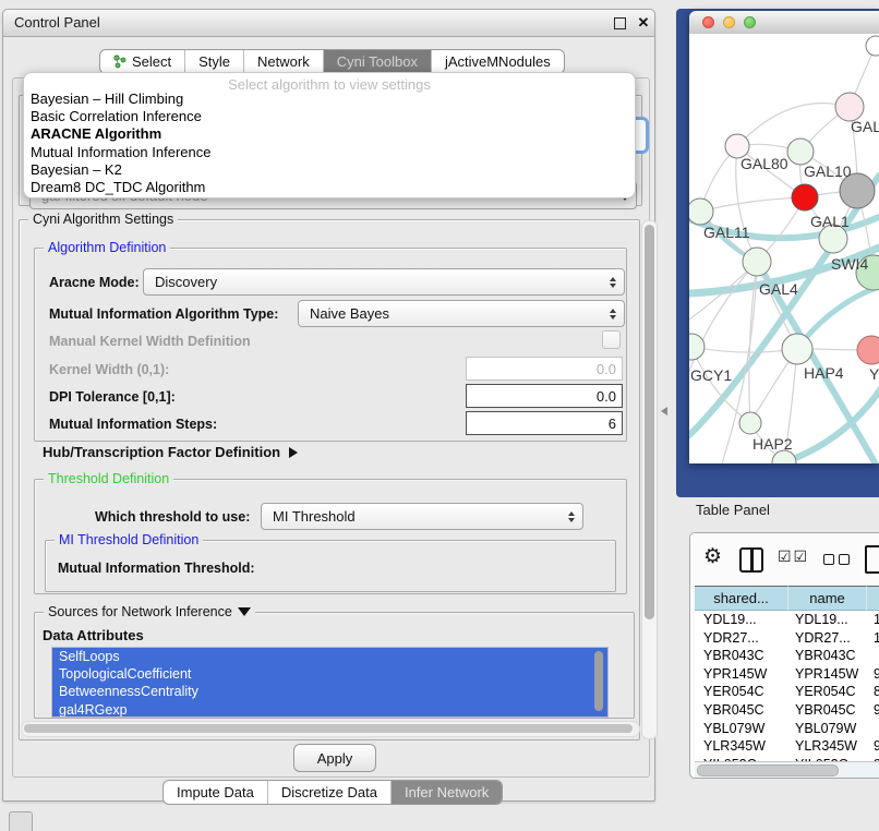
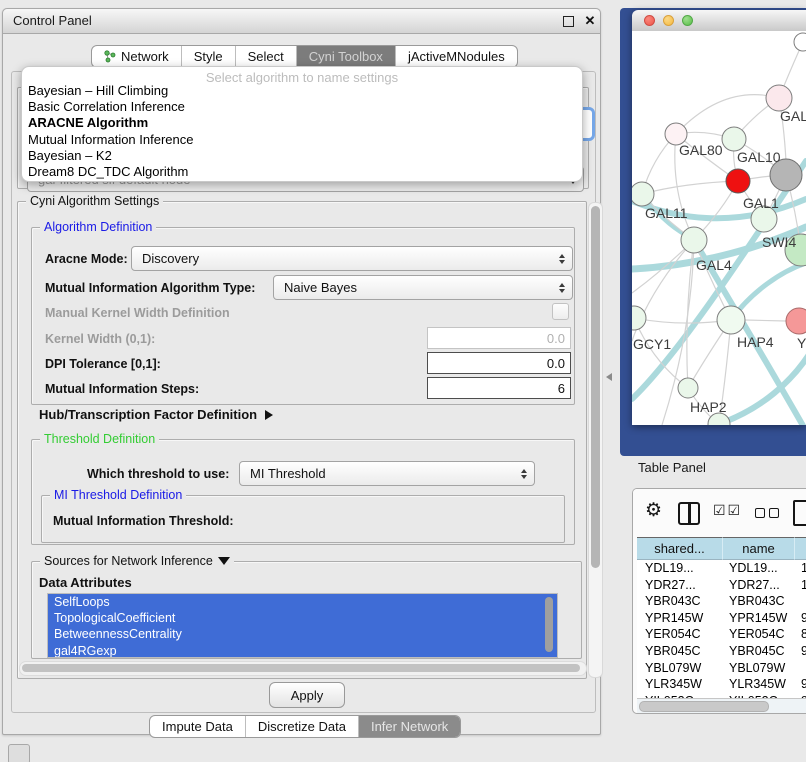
  Control Panel
  ✕
- Select
+ Network
  Style
- Network
+ Select
  Cyni Toolbox
  jActiveMNodules
- Select algorithm to view settings
+ Select algorithm to name settings
  Bayesian – Hill Climbing
  Basic Correlation Inference
  ARACNE Algorithm
  Mutual Information Inference
  Bayesian – K2
  Dream8 DC_TDC Algorithm
  Cyni Algorithm Settings
  Algorithm Definition
  Aracne Mode:
  Discovery
  Mutual Information Algorithm Type:
  Naive Bayes
  Manual Kernel Width Definition
  Kernel Width (0,1):
  0.0
  DPI Tolerance [0,1]:
  0.0
  Mutual Information Steps:
  6
  Hub/Transcription Factor Definition
  Threshold Definition
  Which threshold to use:
  MI Threshold
  MI Threshold Definition
  Mutual Information Threshold:
  Sources for Network Inference
  Data Attributes
  SelfLoops
  TopologicalCoefficient
  BetweennessCentrality
  gal4RGexp
  Apply
  Impute Data
  Discretize Data
  Infer Network
  GAL
  GAL80
  GAL10
  GAL1
  SWI4
  GAL11
  GAL4
  GCY1
  HAP4
  Y
  HAP2
  Table Panel
  ⚙
  ☑☑
  shared...
  name
  YDL19...
  YDL19...
  YDR27...
  YDR27...
  YBR043C
  YBR043C
  YPR145W
  YPR145W
  YER054C
  YER054C
  YBR045C
  YBR045C
  YBL079W
  YBL079W
  YLR345W
  YLR345W
